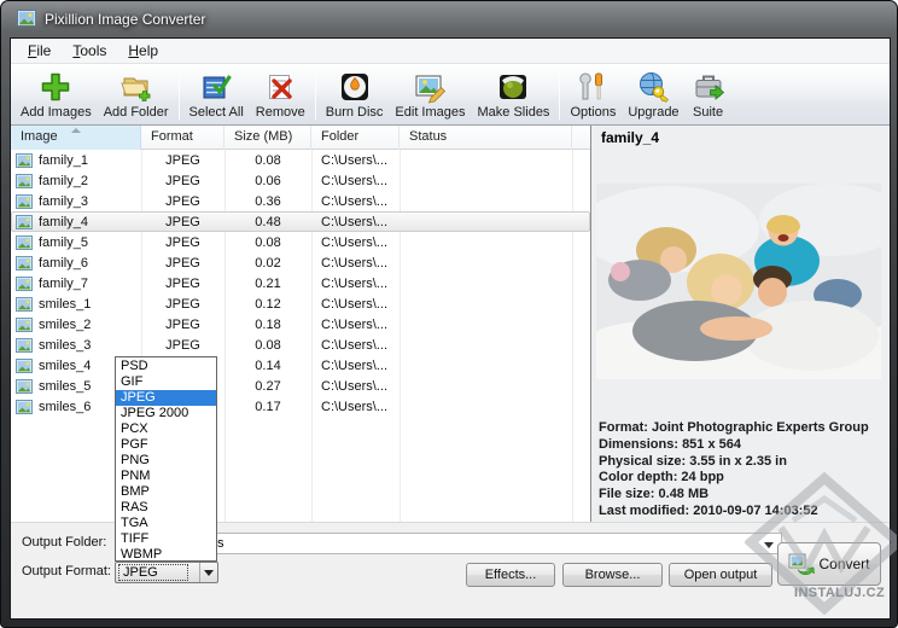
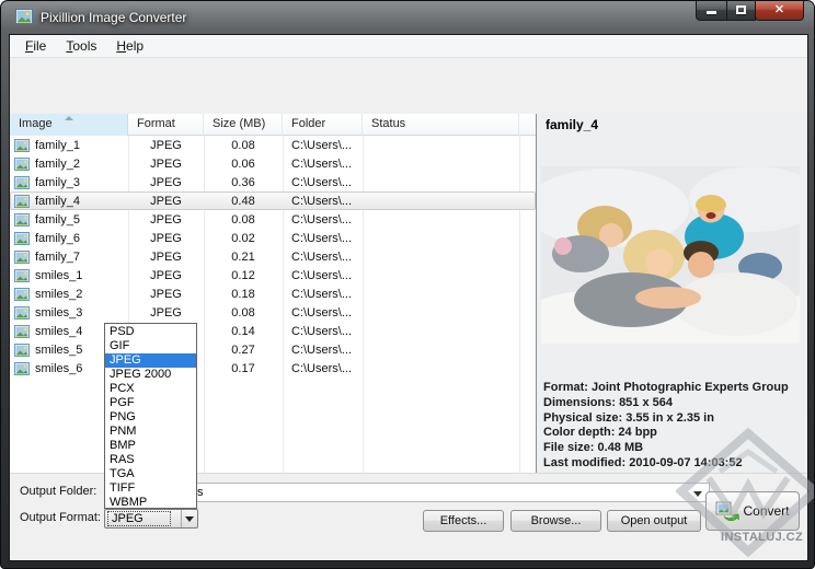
  Pixillion Image Converter
+ ✕
  File
  Tools
  Help
- Add Images
- Add Folder
- Select All
- Remove
- Burn Disc
- Edit Images
- Make Slides
- Options
- Upgrade
- Suite
  Image
  Format
  Size (MB)
  Folder
  Status
  family_1
  JPEG
  0.08
  C:\Users\...
  family_2
  JPEG
  0.06
  C:\Users\...
  family_3
  JPEG
  0.36
  C:\Users\...
  family_4
  JPEG
  0.48
  C:\Users\...
  family_5
  JPEG
  0.08
  C:\Users\...
  family_6
  JPEG
  0.02
  C:\Users\...
  family_7
  JPEG
  0.21
  C:\Users\...
  smiles_1
  JPEG
  0.12
  C:\Users\...
  smiles_2
  JPEG
  0.18
  C:\Users\...
  smiles_3
  JPEG
  0.08
  C:\Users\...
  smiles_4
  0.14
  C:\Users\...
  smiles_5
  0.27
  C:\Users\...
  smiles_6
  0.17
  C:\Users\...
  family_4
  Format: Joint Photographic Experts Group
  Dimensions: 851 x 564
  Physical size: 3.55 in x 2.35 in
  Color depth: 24 bpp
  File size: 0.48 MB
  Last modified: 2010-09-07 14:03:52
  PSD
  GIF
  JPEG
  JPEG 2000
  PCX
  PGF
  PNG
  PNM
  BMP
  RAS
  TGA
  TIFF
  WBMP
  Output Folder:
  s
  Output Format:
  JPEG
  Effects...
  Browse...
  Open output
  Convert
  INSTALUJ.CZ
